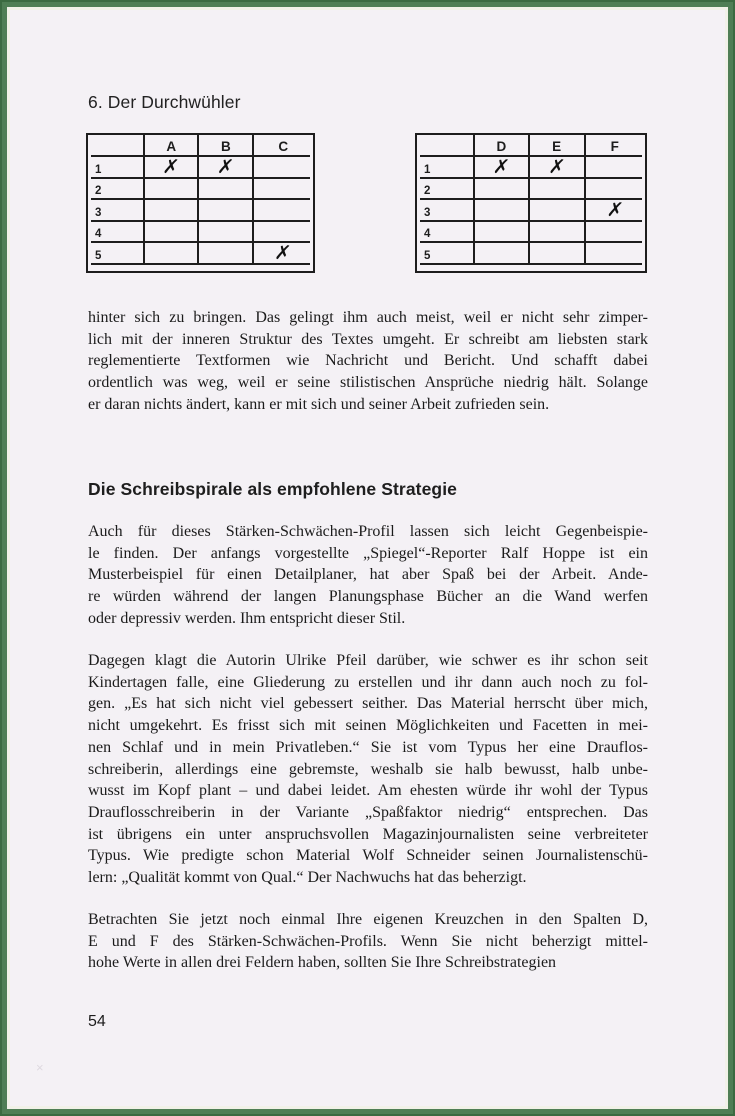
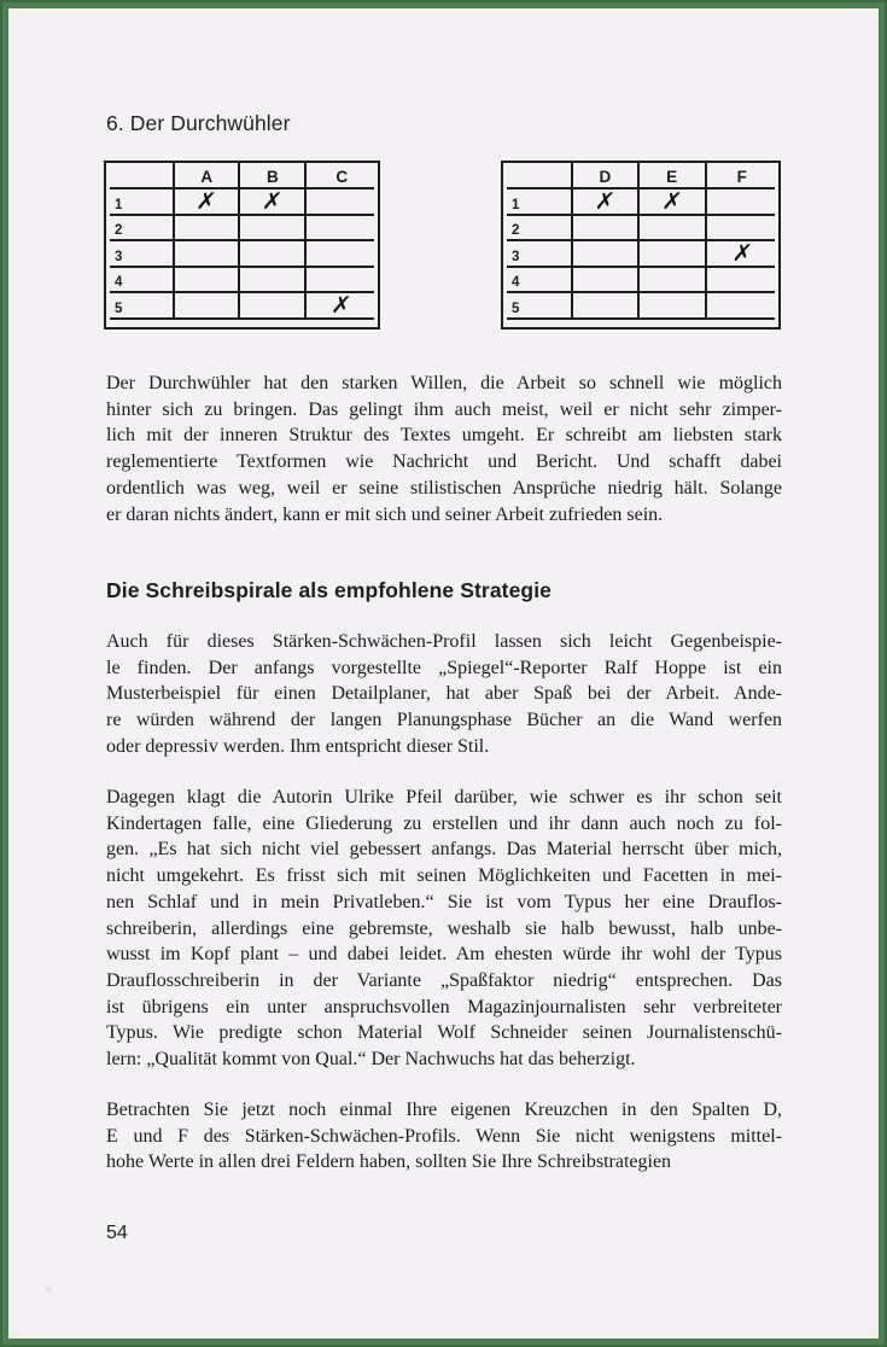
  6. Der Durchwühler
  A
  B
  C
  1
  2
  3
  4
  5
  D
  E
  F
  1
  2
  3
  4
  5
+ Der Durchwühler hat den starken Willen, die Arbeit so schnell wie möglich
  hinter sich zu bringen. Das gelingt ihm auch meist, weil er nicht sehr zimper-
  lich mit der inneren Struktur des Textes umgeht. Er schreibt am liebsten stark
  reglementierte Textformen wie Nachricht und Bericht. Und schafft dabei
  ordentlich was weg, weil er seine stilistischen Ansprüche niedrig hält. Solange
  er daran nichts ändert, kann er mit sich und seiner Arbeit zufrieden sein.
  Die Schreibspirale als empfohlene Strategie
  Auch für dieses Stärken-Schwächen-Profil lassen sich leicht Gegenbeispie-
  le finden. Der anfangs vorgestellte „Spiegel“-Reporter Ralf Hoppe ist ein
  Musterbeispiel für einen Detailplaner, hat aber Spaß bei der Arbeit. Ande-
  re würden während der langen Planungsphase Bücher an die Wand werfen
  oder depressiv werden. Ihm entspricht dieser Stil.
  Dagegen klagt die Autorin Ulrike Pfeil darüber, wie schwer es ihr schon seit
  Kindertagen falle, eine Gliederung zu erstellen und ihr dann auch noch zu fol-
- gen. „Es hat sich nicht viel gebessert seither. Das Material herrscht über mich,
+ gen. „Es hat sich nicht viel gebessert anfangs. Das Material herrscht über mich,
  nicht umgekehrt. Es frisst sich mit seinen Möglichkeiten und Facetten in mei-
  nen Schlaf und in mein Privatleben.“ Sie ist vom Typus her eine Drauflos-
  schreiberin, allerdings eine gebremste, weshalb sie halb bewusst, halb unbe-
  wusst im Kopf plant – und dabei leidet. Am ehesten würde ihr wohl der Typus
  Drauflosschreiberin in der Variante „Spaßfaktor niedrig“ entsprechen. Das
- ist übrigens ein unter anspruchsvollen Magazinjournalisten seine verbreiteter
+ ist übrigens ein unter anspruchsvollen Magazinjournalisten sehr verbreiteter
  Typus. Wie predigte schon Material Wolf Schneider seinen Journalistenschü-
  lern: „Qualität kommt von Qual.“ Der Nachwuchs hat das beherzigt.
  Betrachten Sie jetzt noch einmal Ihre eigenen Kreuzchen in den Spalten D,
- E und F des Stärken-Schwächen-Profils. Wenn Sie nicht beherzigt mittel-
+ E und F des Stärken-Schwächen-Profils. Wenn Sie nicht wenigstens mittel-
  hohe Werte in allen drei Feldern haben, sollten Sie Ihre Schreibstrategien
  54
  ×
